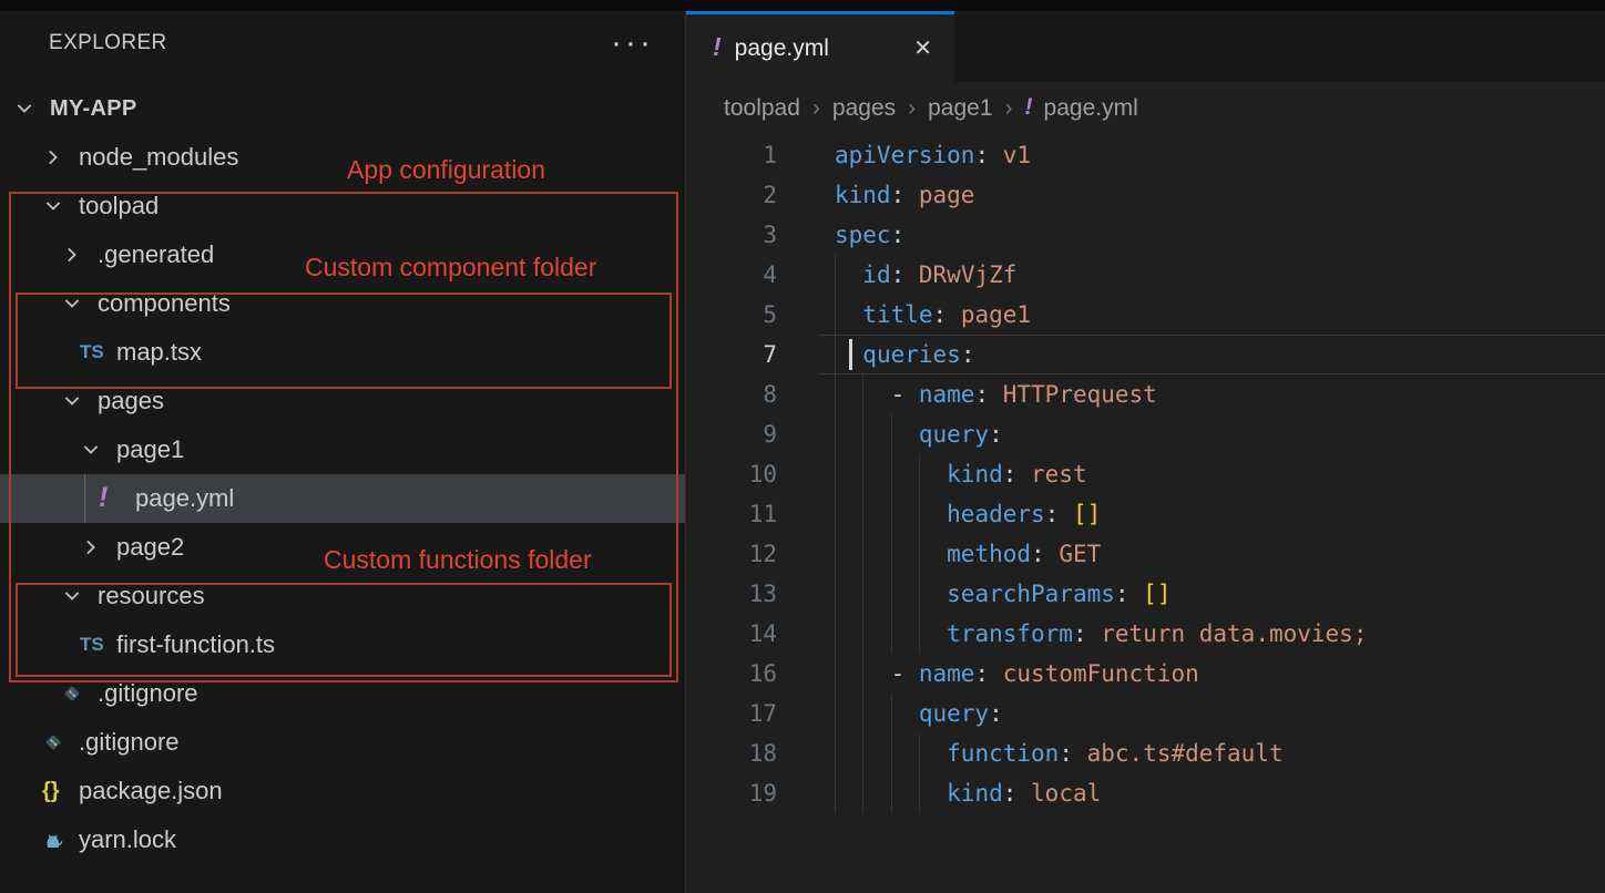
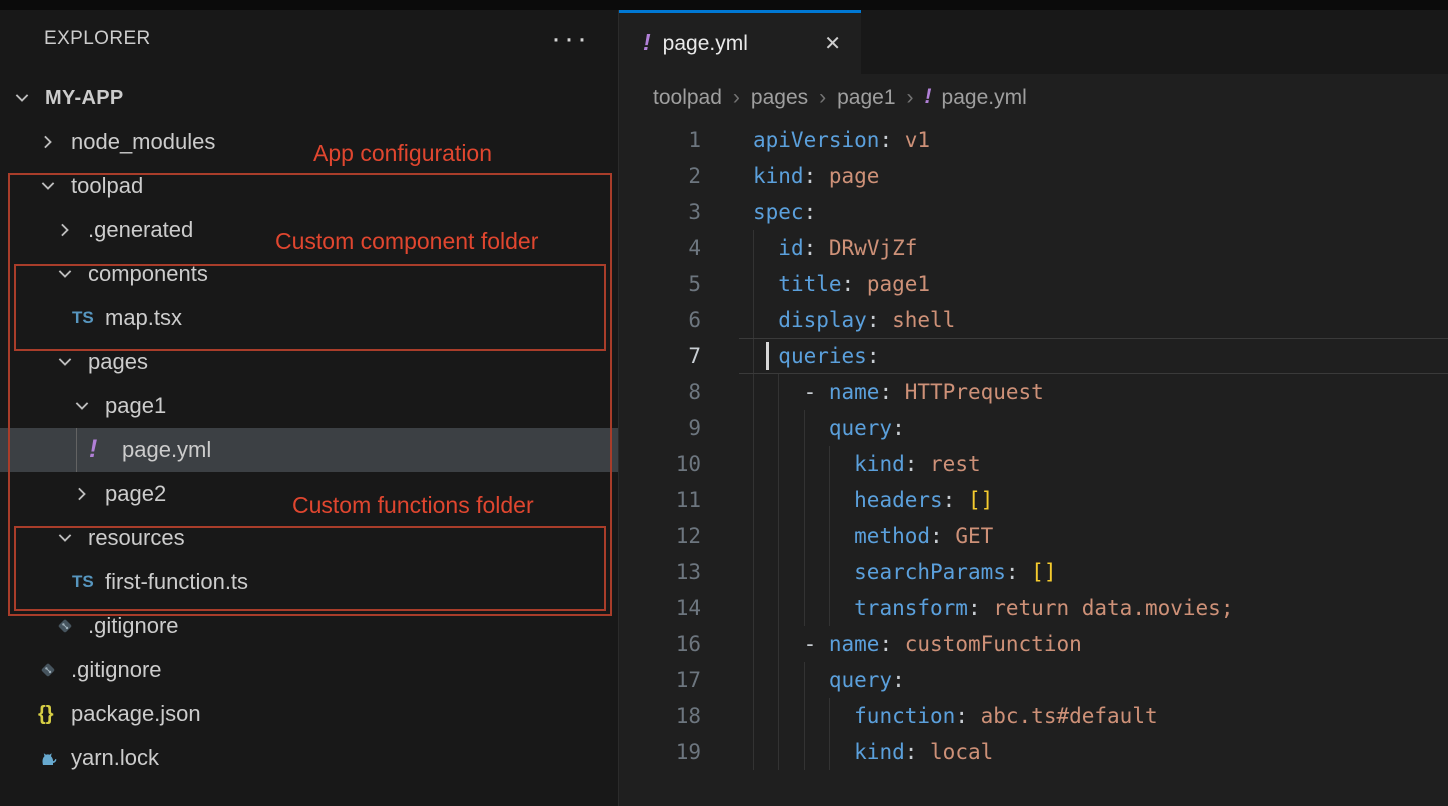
  EXPLORER
  ···
  MY-APP
  node_modules
  toolpad
  .generated
  components
  TS
  map.tsx
  pages
  page1
  !
  page.yml
  page2
  resources
  TS
  first-function.ts
  .gitignore
  .gitignore
  {}
  package.json
  yarn.lock
  App configuration
  Custom component folder
  Custom functions folder
  !
  page.yml
  ✕
  toolpad
  ›
  pages
  ›
  page1
  ›
  !
  page.yml
  1
  apiVersion: v1
  2
  kind: page
  3
  spec:
  4
  id: DRwVjZf
  5
  title: page1
+ 6
+ display: shell
  7
  queries:
  8
  - name: HTTPrequest
  9
  query:
  10
  kind: rest
  11
  headers: []
  12
  method: GET
  13
  searchParams: []
  14
  transform: return data.movies;
  16
  - name: customFunction
  17
  query:
  18
  function: abc.ts#default
  19
  kind: local
